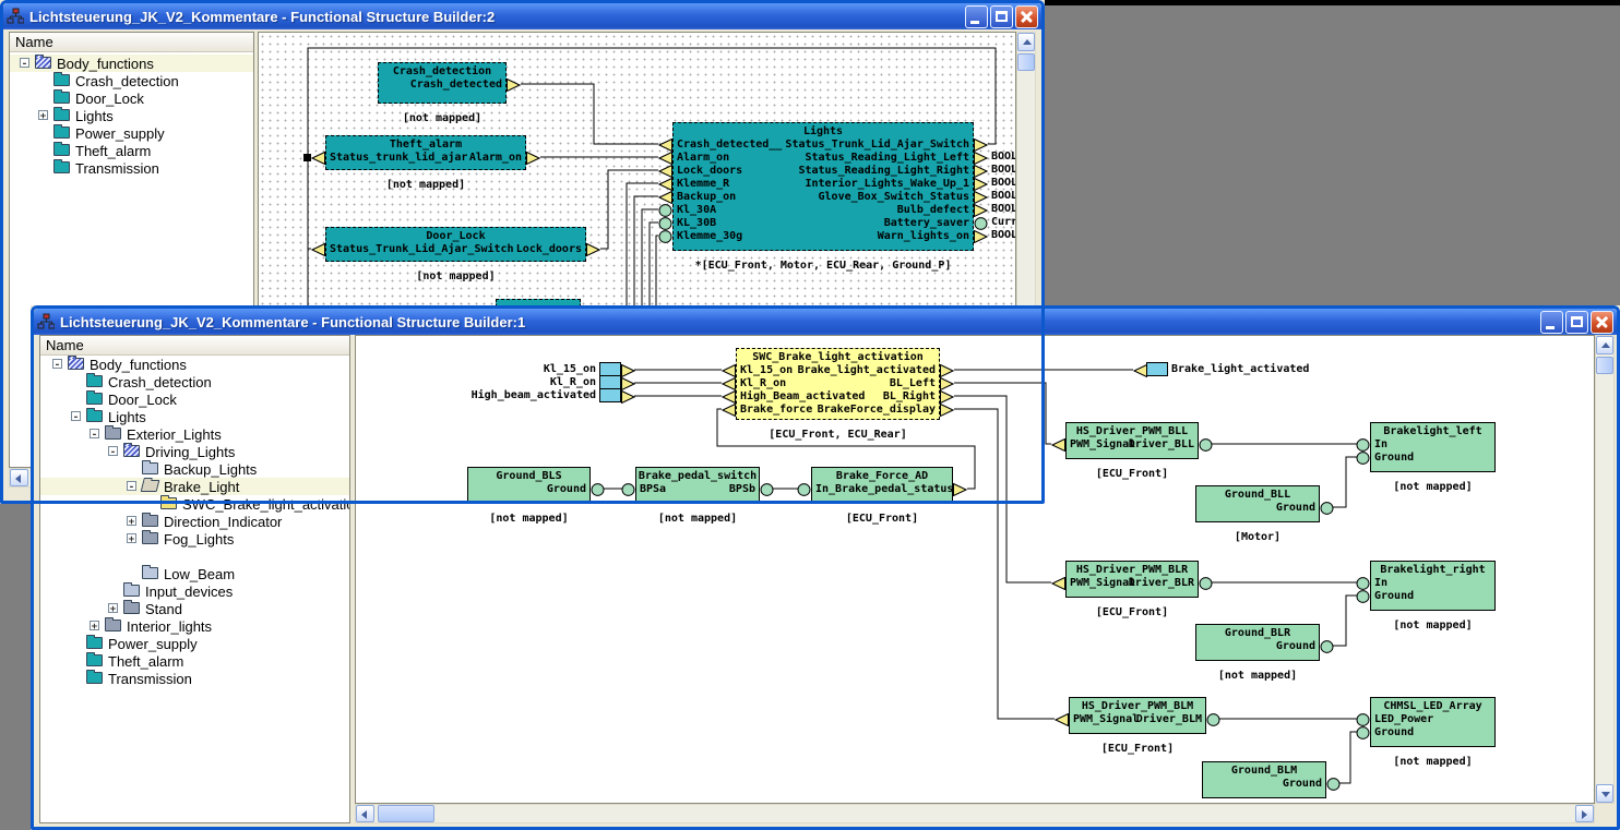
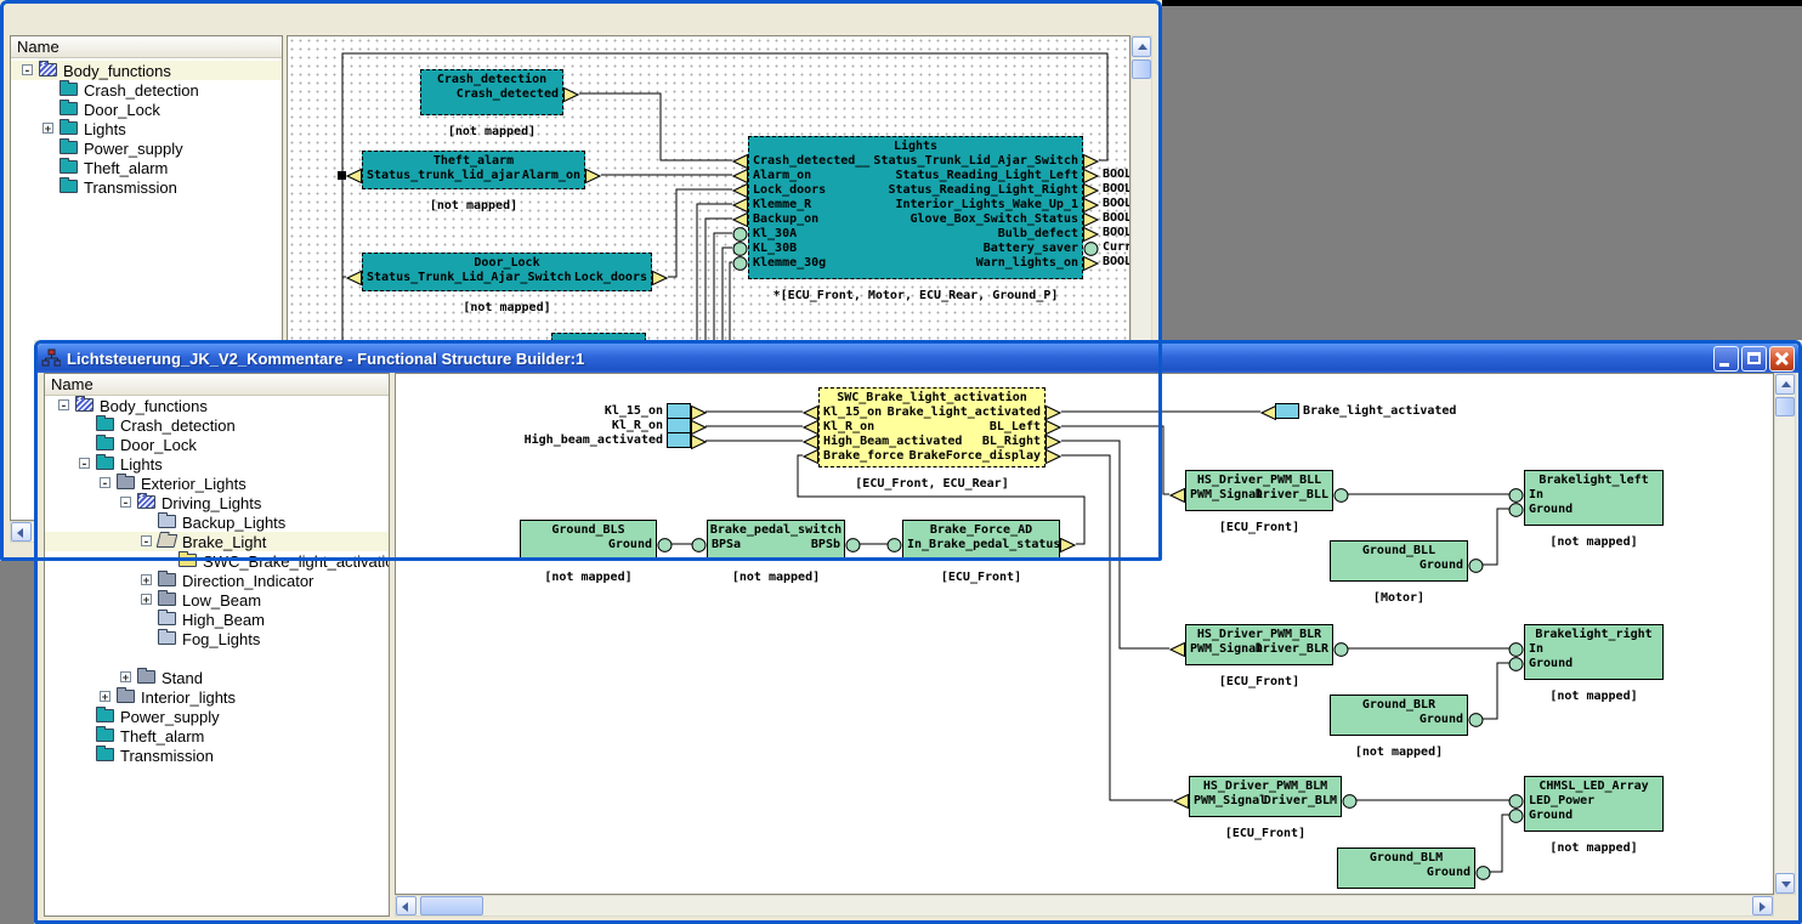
- Lichtsteuerung_JK_V2_Kommentare - Functional Structure Builder:2
  Name
  -
  Body_functions
  Crash_detection
  Door_Lock
  +
  Lights
  Power_supply
  Theft_alarm
  Transmission
  Crash_detection
  Crash_detected
  [not mapped]
  Theft_alarm
  Status_trunk_lid_ajar
  Alarm_on
  [not mapped]
  Door_Lock
  Status_Trunk_Lid_Ajar_Switch
  Lock_doors
  [not mapped]
  BOOL
  BOOL
  BOOL
  BOOL
  BOOL
  Curr
  BOOL
  Lights
  Crash_detected__
  Status_Trunk_Lid_Ajar_Switch
  Alarm_on
  Status_Reading_Light_Left
  Lock_doors
  Status_Reading_Light_Right
  Klemme_R
  Interior_Lights_Wake_Up_1
  Backup_on
  Glove_Box_Switch_Status
  Kl_30A
  Bulb_defect
  KL_30B
  Battery_saver
  Klemme_30g
  Warn_lights_on
  *[ECU_Front, Motor, ECU_Rear, Ground_P]
  SWC_Brake_light_activati
  +
  Direction_Indicator
  +
- Fog_Lights
+ Low_Beam
+ High_Beam
- Low_Beam
+ Fog_Lights
- Input_devices
  +
  Stand
  +
  Interior_lights
  Power_supply
  Theft_alarm
  Transmission
  [not mapped]
  [not mapped]
  [ECU_Front]
  HS_Driver_PWM_BLL
  PWM_Signal
  Driver_BLL
  [ECU_Front]
  Brakelight_left
  In
  Ground
  [not mapped]
  Ground_BLL
  Ground
  [Motor]
  HS_Driver_PWM_BLR
  PWM_Signal
  Driver_BLR
  [ECU_Front]
  Brakelight_right
  In
  Ground
  [not mapped]
  Ground_BLR
  Ground
  [not mapped]
  HS_Driver_PWM_BLM
  PWM_Signal
  Driver_BLM
  [ECU_Front]
  CHMSL_LED_Array
  LED_Power
  Ground
  [not mapped]
  Ground_BLM
  Ground
  Brake_light_activated
